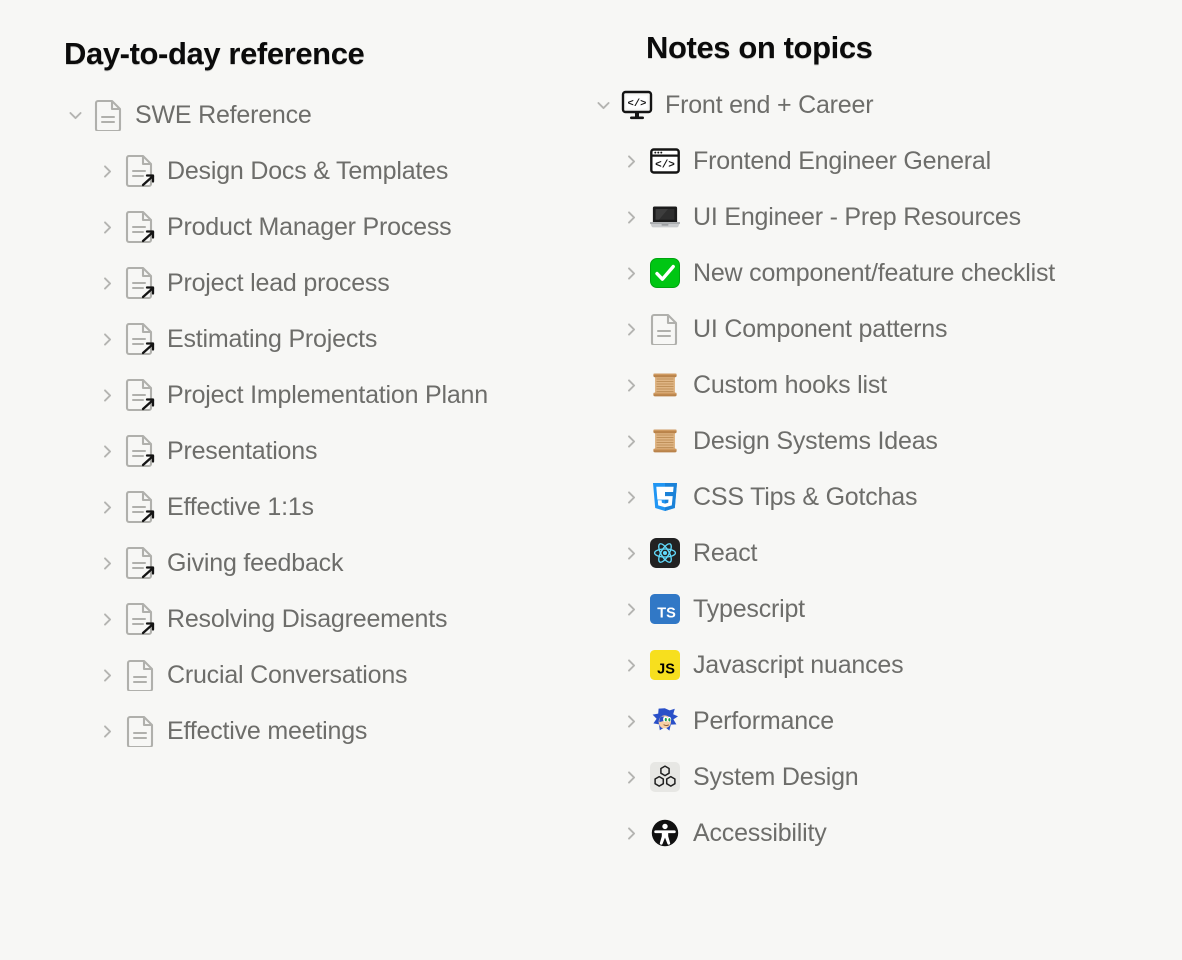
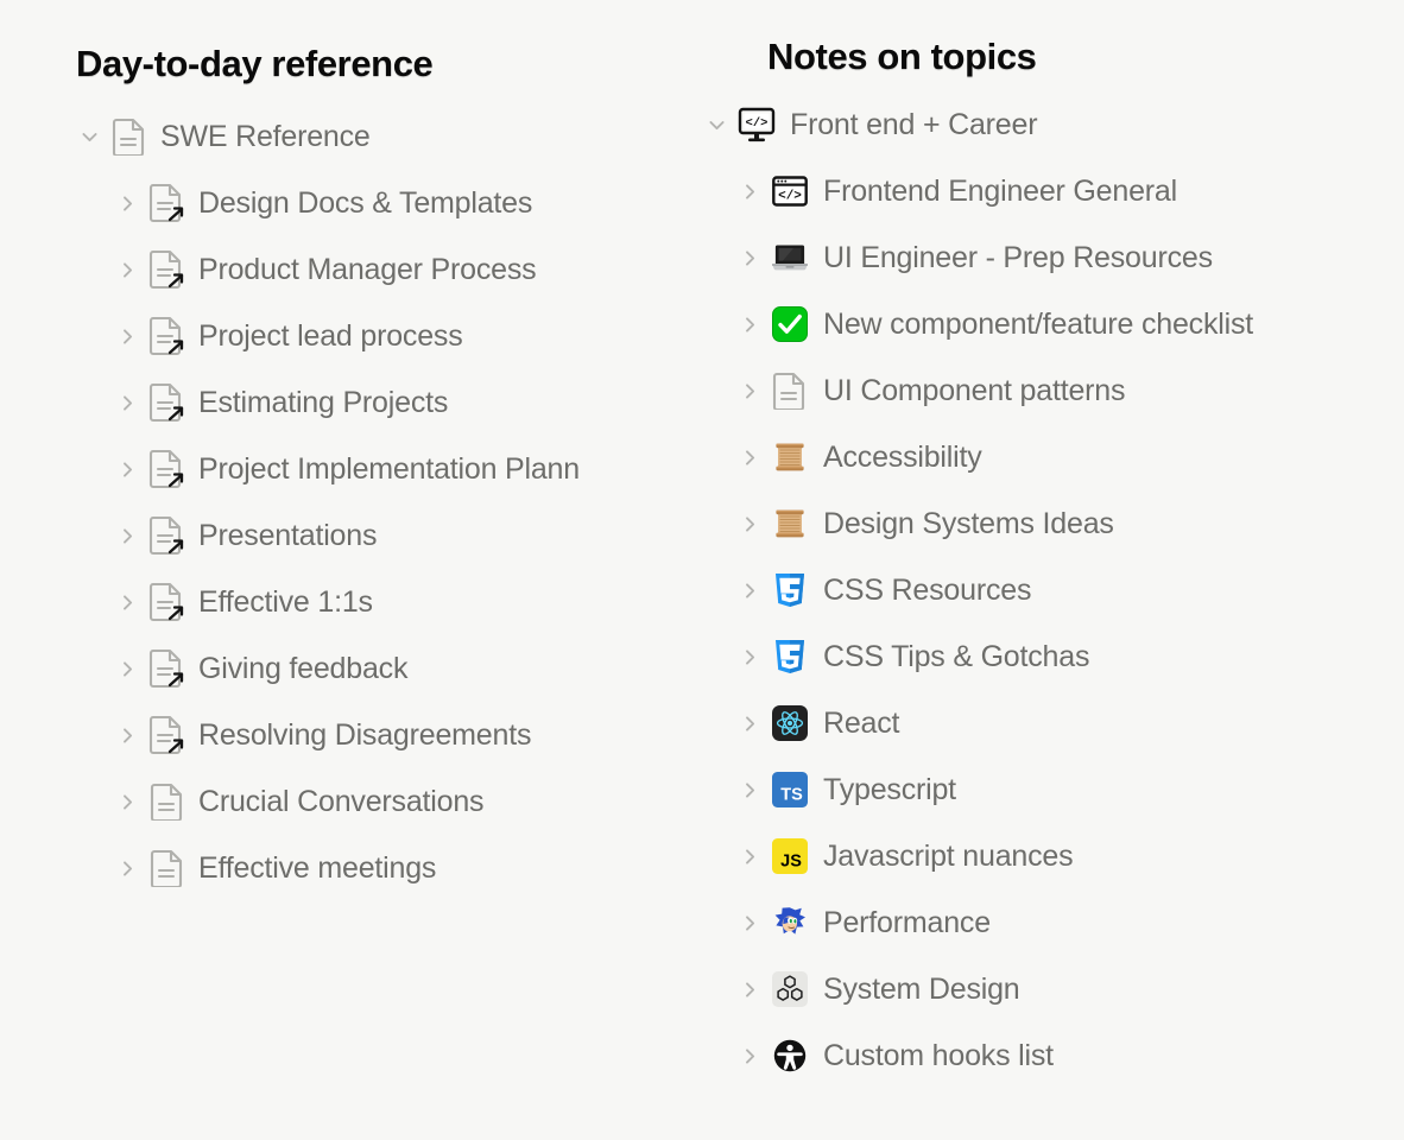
  Day-to-day reference
  SWE Reference
  Design Docs & Templates
  Product Manager Process
  Project lead process
  Estimating Projects
  Project Implementation Plann
  Presentations
  Effective 1:1s
  Giving feedback
  Resolving Disagreements
  Crucial Conversations
  Effective meetings
  Notes on topics
  </>
  Front end + Career
  </>
  Frontend Engineer General
  UI Engineer - Prep Resources
  New component/feature checklist
  UI Component patterns
- Custom hooks list
+ Accessibility
  Design Systems Ideas
+ CSS Resources
  CSS Tips & Gotchas
  React
  TS
  Typescript
  JS
  Javascript nuances
  Performance
  System Design
- Accessibility
+ Custom hooks list
